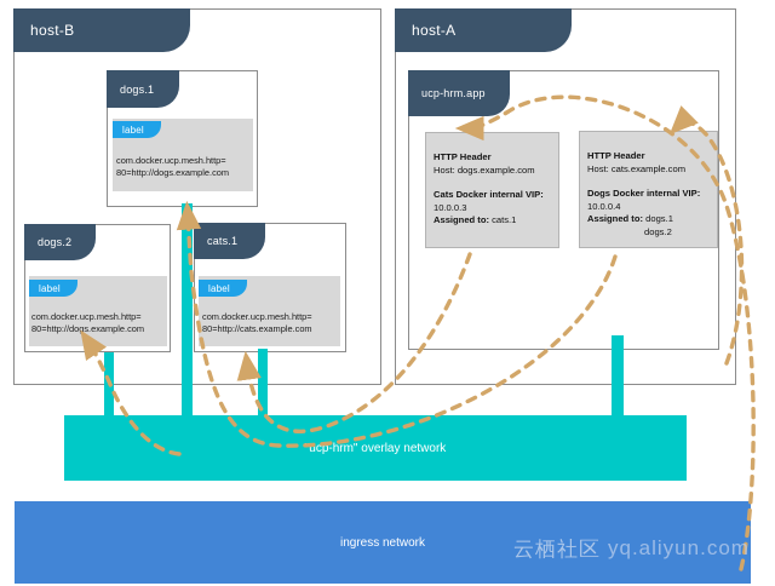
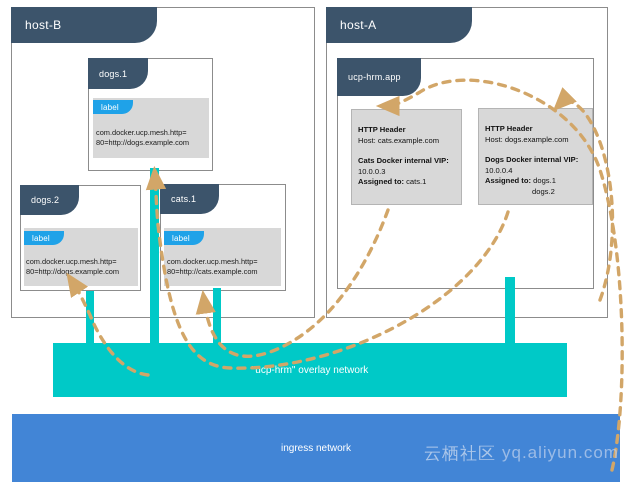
  host-B
  dogs.1
  label
  com.docker.ucp.mesh.http=
  80=http://dogs.example.com
  dogs.2
  label
  com.docker.ucp.mesh.http=
  80=http://dogs.example.com
  cats.1
  label
  com.docker.ucp.mesh.http=
  80=http://cats.example.com
  host-A
  ucp-hrm.app
  HTTP Header
- Host: dogs.example.com Cats Docker internal VIP:
+ Host: cats.example.com Cats Docker internal VIP:
  10.0.0.3
  Assigned to: cats.1
  HTTP Header
- Host: cats.example.com Dogs Docker internal VIP:
+ Host: dogs.example.com Dogs Docker internal VIP:
  10.0.0.4
  Assigned to: dogs.1
  dogs.2
  "ucp-hrm" overlay network
  ingress network
  云栖社区
  yq.aliyun.com
